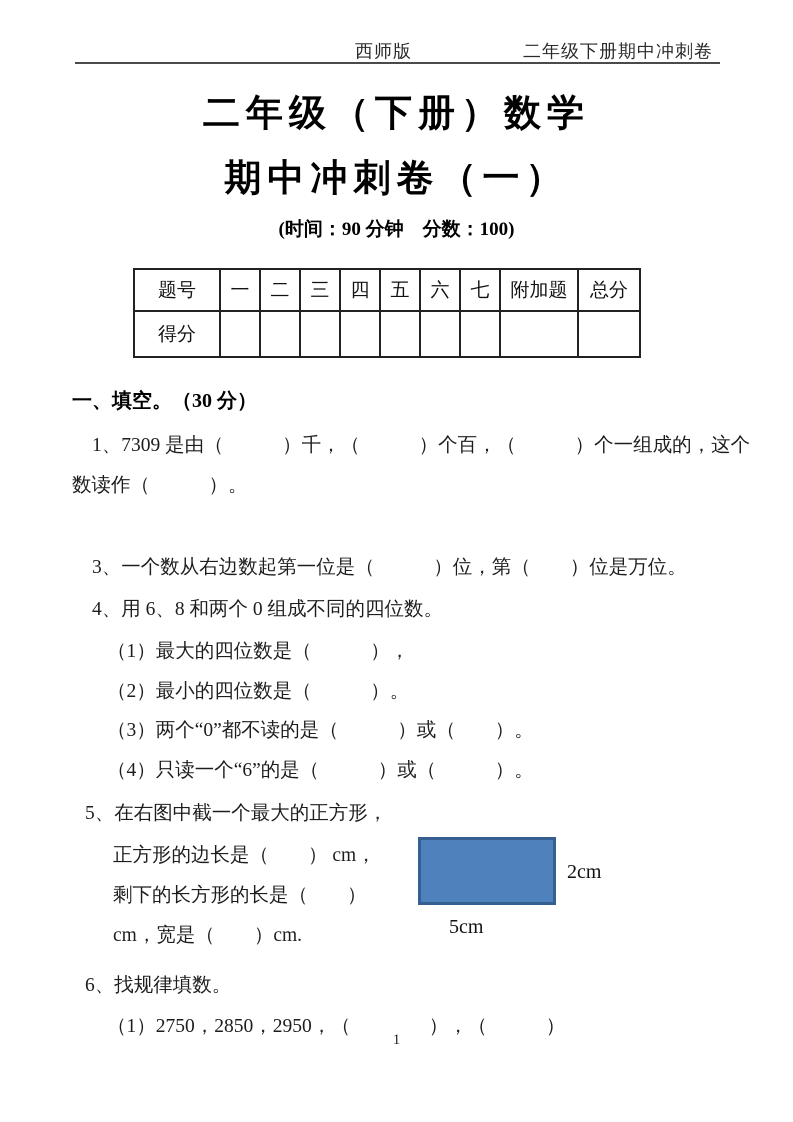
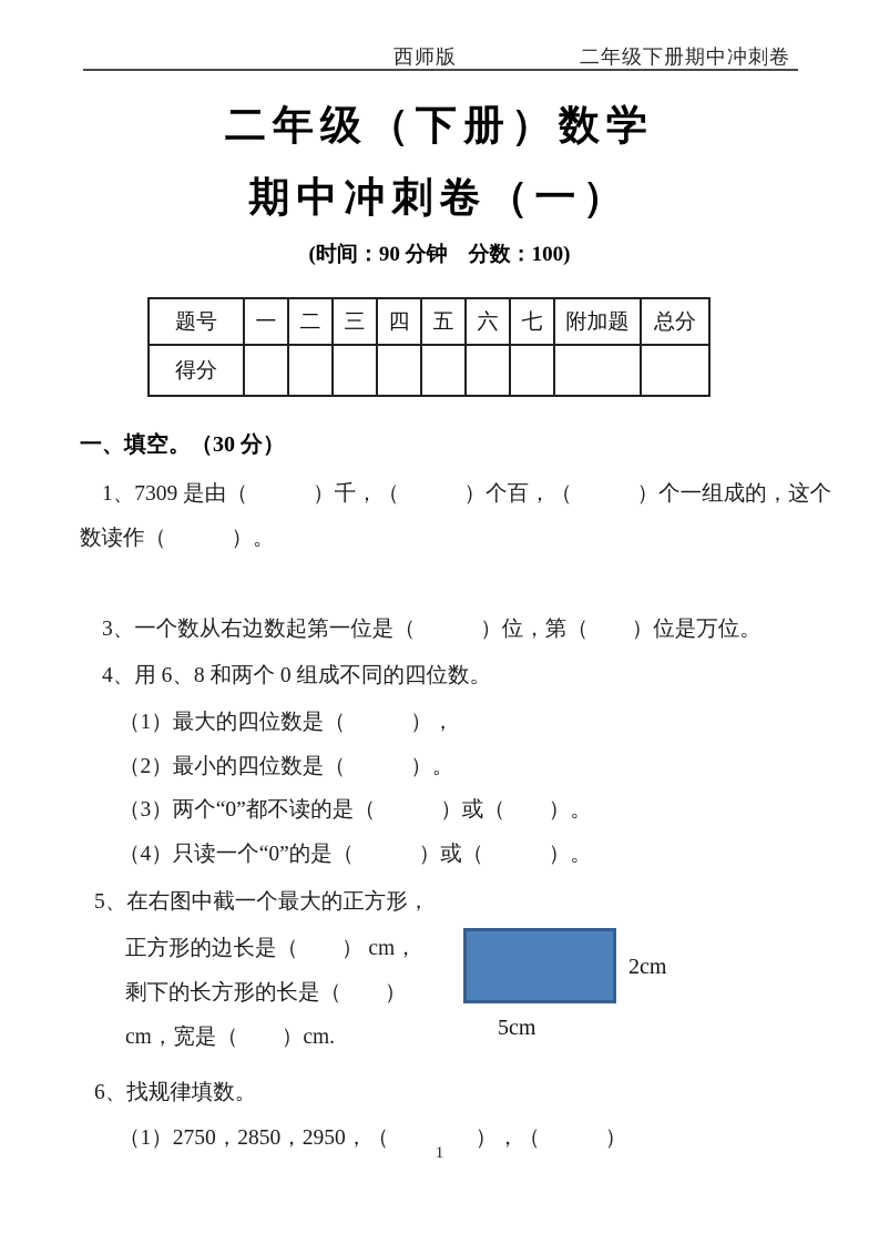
  西师版
  二年级下册期中冲刺卷
  二年级（下册）数学
  期中冲刺卷（一）
  (时间：90 分钟 分数：100)
  题号	一	二	三	四	五	六	七	附加题	总分
  得分
  一、填空。（30 分）
  1、7309 是由（ ）千，（ ）个百，（ ）个一组成的，这个
  数读作（ ）。
  3、一个数从右边数起第一位是（ ）位，第（ ）位是万位。
  4、用 6、8 和两个 0 组成不同的四位数。
  （1）最大的四位数是（ ），
  （2）最小的四位数是（ ）。
  （3）两个“0”都不读的是（ ）或（ ）。
- （4）只读一个“6”的是（ ）或（ ）。
+ （4）只读一个“0”的是（ ）或（ ）。
  5、在右图中截一个最大的正方形，
  正方形的边长是（ ） cm，
  剩下的长方形的长是（ ）
  cm，宽是（ ）cm.
  6、找规律填数。
  （1）2750，2850，2950，（ ），（ ）
  2cm
  5cm
  1
